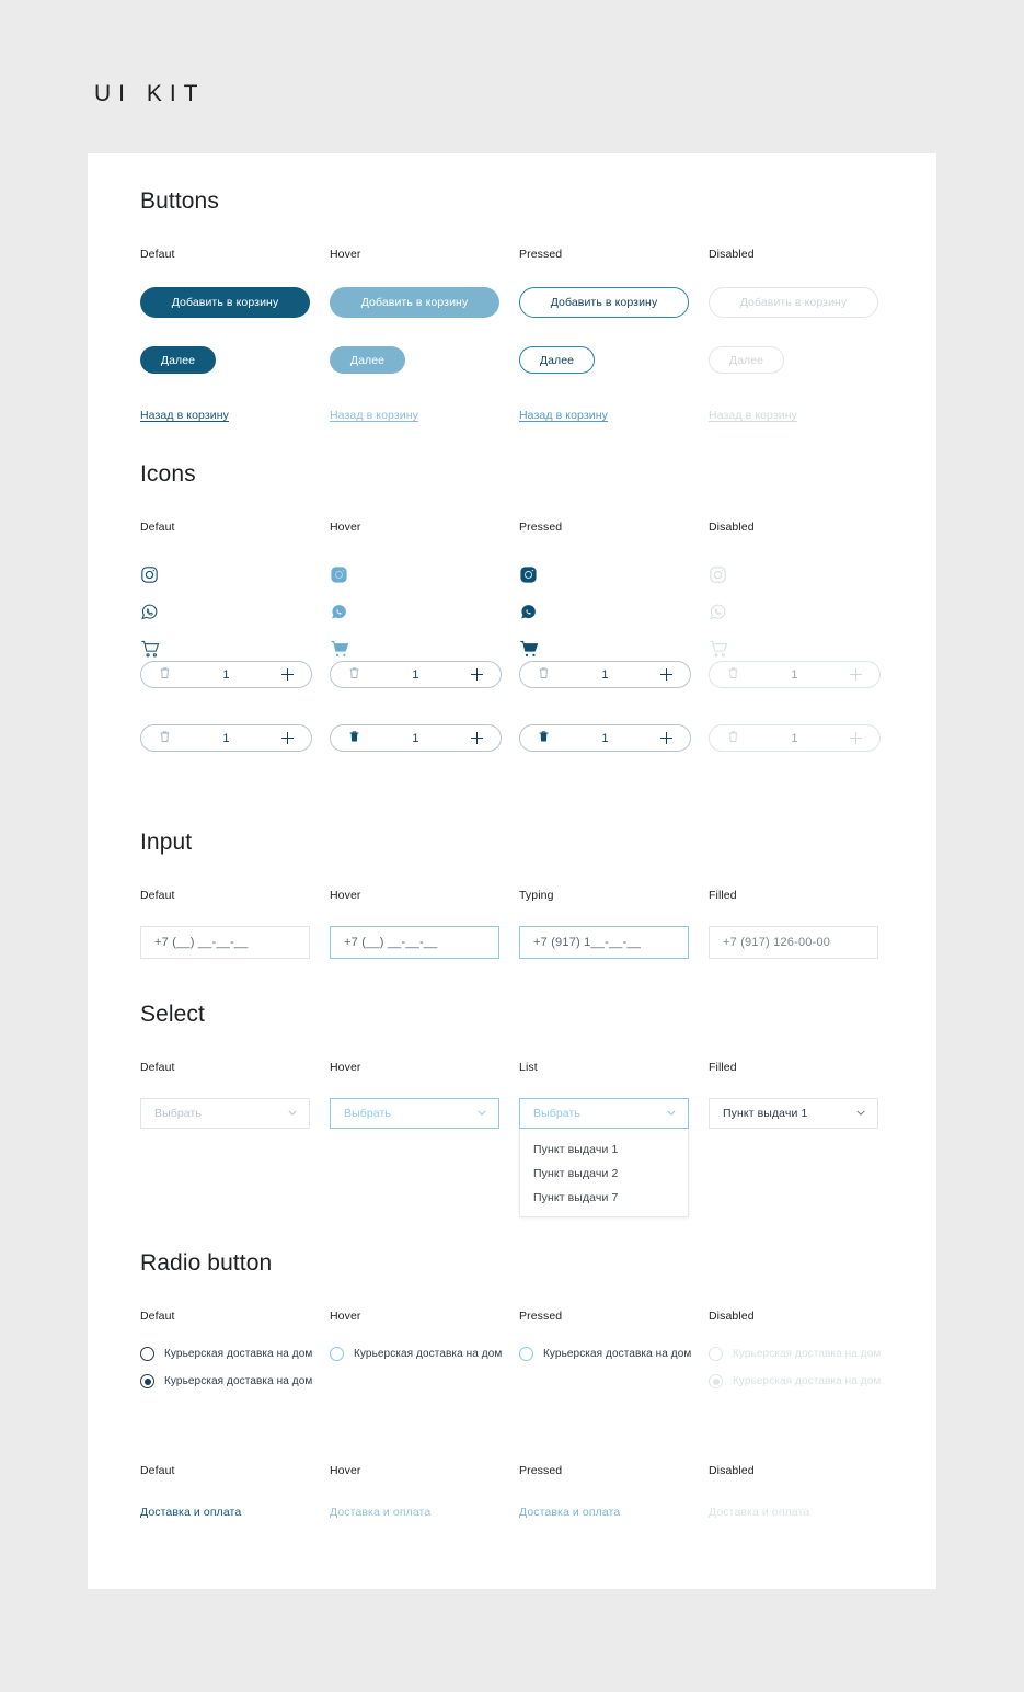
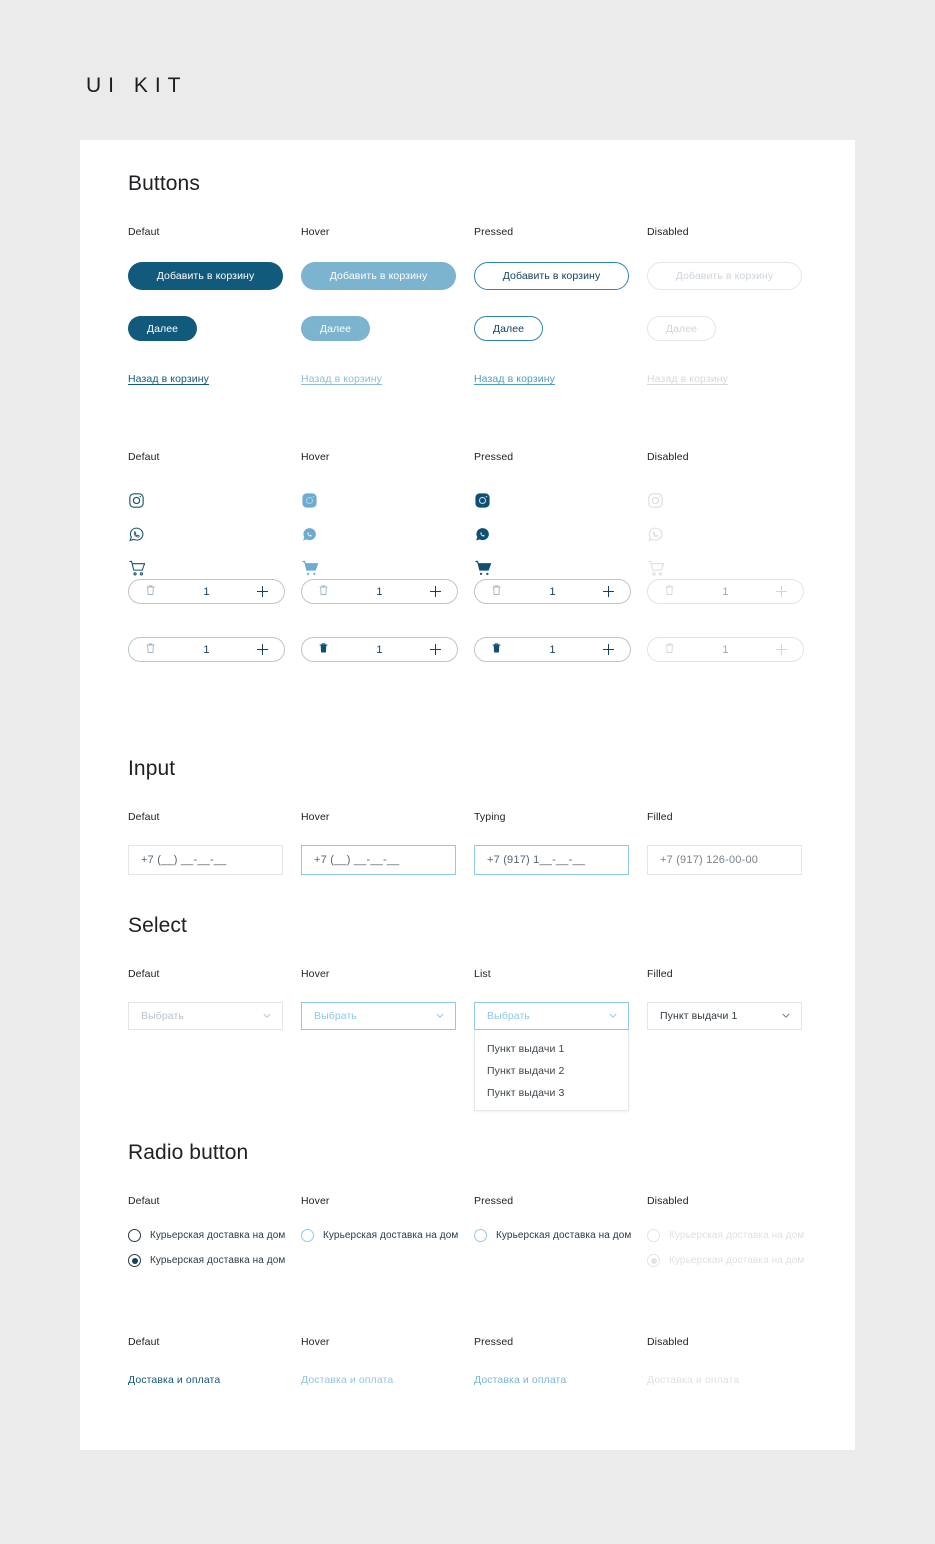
  UI KIT
  Buttons
  Defaut
  Добавить в корзину
  Далее
  Назад в корзину
  Hover
  Добавить в корзину
  Далее
  Назад в корзину
  Pressed
  Добавить в корзину
  Далее
  Назад в корзину
  Disabled
  Добавить в корзину
  Далее
  Назад в корзину
- Icons
  Defaut
  Hover
  Pressed
  Disabled
  1
  1
  1
  1
  1
  1
  1
  1
  Input
  Defaut
  +7 (__) __-__-__
  Hover
  +7 (__) __-__-__
  Typing
  +7 (917) 1__-__-__
  Filled
  +7 (917) 126-00-00
  Select
  Defaut
  Выбрать
  Hover
  Выбрать
  List
  Выбрать
  Пункт выдачи 1
  Пункт выдачи 2
- Пункт выдачи 7
+ Пункт выдачи 3
  Filled
  Пункт выдачи 1
  Radio button
  Defaut
  Курьерская доставка на дом
  Курьерская доставка на дом
  Hover
  Курьерская доставка на дом
  Pressed
  Курьерская доставка на дом
  Disabled
  Курьерская доставка на дом
  Курьерская доставка на дом
  Defaut
  Доставка и оплата
  Hover
  Доставка и оплата
  Pressed
  Доставка и оплата
  Disabled
  Доставка и оплата
